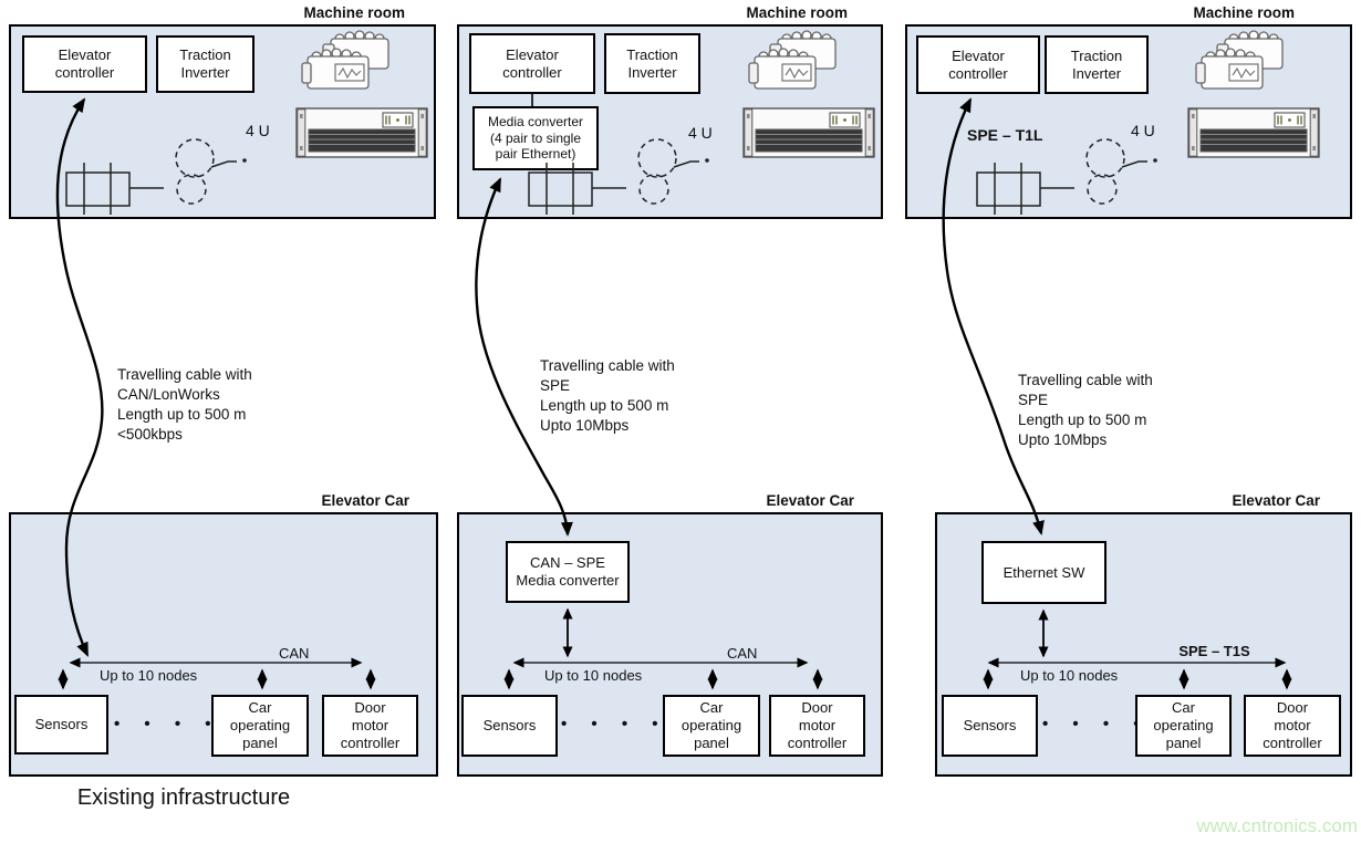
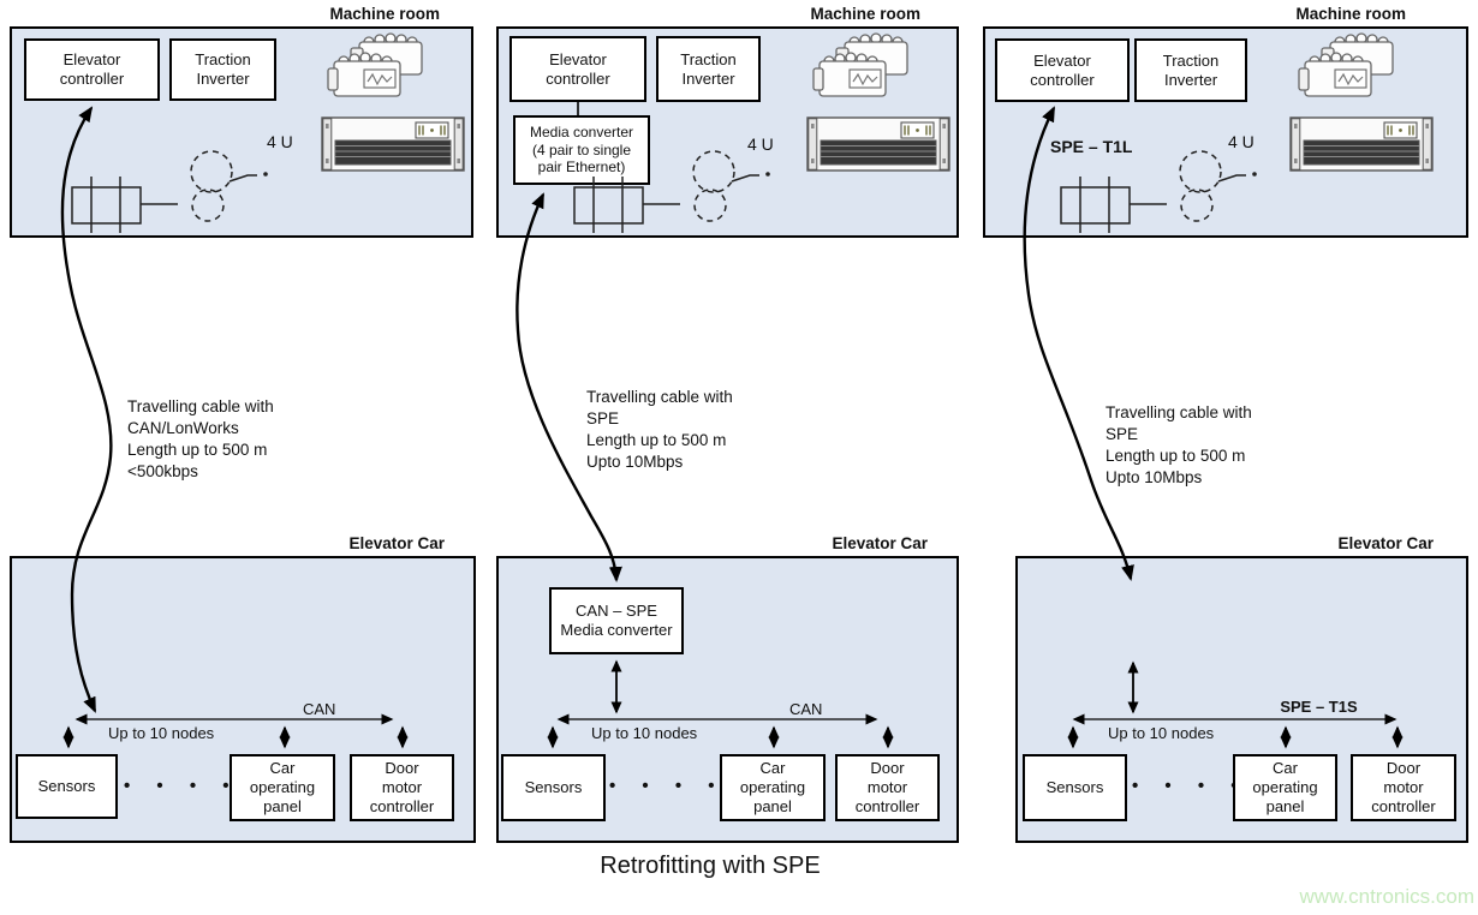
  Machine room
  Elevator
  controller
  Traction
  Inverter
  4 U
  Travelling cable with
  CAN/LonWorks
  Length up to 500 m
  <500kbps
  Elevator Car
  CAN
  Up to 10 nodes
  Sensors
  Car
  operating
  panel
  Door
  motor
  controller
- Existing infrastructure
  Machine room
  Elevator
  controller
  Traction
  Inverter
  Media converter
  (4 pair to single
  pair Ethernet)
  4 U
  Travelling cable with
  SPE
  Length up to 500 m
  Upto 10Mbps
  Elevator Car
  CAN – SPE
  Media converter
  CAN
  Up to 10 nodes
  Sensors
  • • • •
  Car
  operating
  panel
  Door
  motor
  controller
+ Retrofitting with SPE
  Machine room
  Elevator
  controller
  Traction
  Inverter
  SPE – T1L
  4 U
  Travelling cable with
  SPE
  Length up to 500 m
  Upto 10Mbps
  Elevator Car
- Ethernet SW
  SPE – T1S
  Up to 10 nodes
  Sensors
  Car
  operating
  panel
  Door
  motor
  controller
  www.cntronics.com
